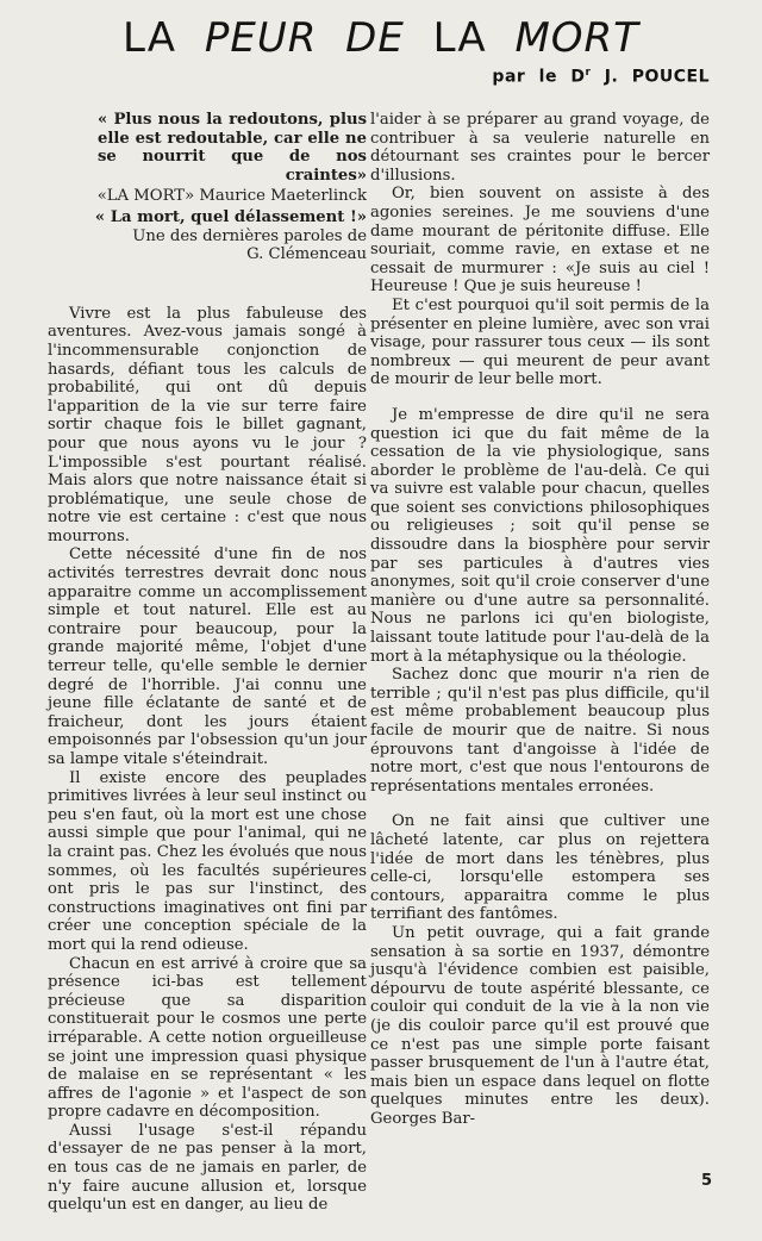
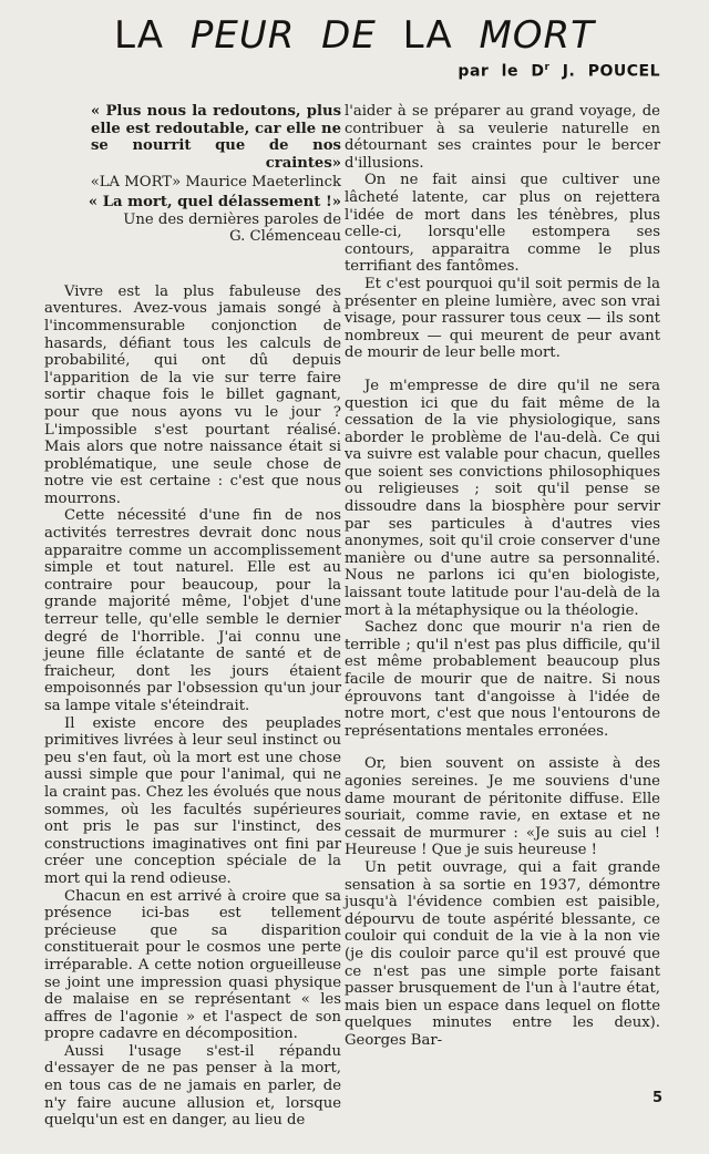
  LA PEUR DE LA MORT
  par le Dr J. POUCEL
  « Plus nous la redoutons, plus elle est redoutable, car elle ne se nourrit que de nos craintes»
  «LA MORT» Maurice Maeterlinck
  « La mort, quel délassement !»
  Une des dernières paroles de
  G. Clémenceau
  Vivre est la plus fabuleuse des aventures. Avez-vous jamais songé à l'incommensurable conjonction de hasards, défiant tous les calculs de probabilité, qui ont dû depuis l'apparition de la vie sur terre faire sortir chaque fois le billet gagnant, pour que nous ayons vu le jour ? L'impossible s'est pourtant réalisé. Mais alors que notre naissance était si problématique, une seule chose de notre vie est certaine : c'est que nous mourrons.
  Cette nécessité d'une fin de nos activités terrestres devrait donc nous apparaitre comme un accomplissement simple et tout naturel. Elle est au contraire pour beaucoup, pour la grande majorité même, l'objet d'une terreur telle, qu'elle semble le dernier degré de l'horrible. J'ai connu une jeune fille éclatante de santé et de fraicheur, dont les jours étaient empoisonnés par l'obsession qu'un jour sa lampe vitale s'éteindrait.
  Il existe encore des peuplades primitives livrées à leur seul instinct ou peu s'en faut, où la mort est une chose aussi simple que pour l'animal, qui ne la craint pas. Chez les évolués que nous sommes, où les facultés supérieures ont pris le pas sur l'instinct, des constructions imaginatives ont fini par créer une conception spéciale de la mort qui la rend odieuse.
  Chacun en est arrivé à croire que sa présence ici-bas est tellement précieuse que sa disparition constituerait pour le cosmos une perte irréparable. A cette notion orgueilleuse se joint une impression quasi physique de malaise en se représentant « les affres de l'agonie » et l'aspect de son propre cadavre en décomposition.
  Aussi l'usage s'est-il répandu d'essayer de ne pas penser à la mort, en tous cas de ne jamais en parler, de n'y faire aucune allusion et, lorsque quelqu'un est en danger, au lieu de
  l'aider à se préparer au grand voyage, de contribuer à sa veulerie naturelle en détournant ses craintes pour le bercer d'illusions.
- Or, bien souvent on assiste à des agonies sereines. Je me souviens d'une dame mourant de péritonite diffuse. Elle souriait, comme ravie, en extase et ne cessait de murmurer : «Je suis au ciel ! Heureuse ! Que je suis heureuse !
+ On ne fait ainsi que cultiver une lâcheté latente, car plus on rejettera l'idée de mort dans les ténèbres, plus celle-ci, lorsqu'elle estompera ses contours, apparaitra comme le plus terrifiant des fantômes.
  Et c'est pourquoi qu'il soit permis de la présenter en pleine lumière, avec son vrai visage, pour rassurer tous ceux — ils sont nombreux — qui meurent de peur avant de mourir de leur belle mort.
  Je m'empresse de dire qu'il ne sera question ici que du fait même de la cessation de la vie physiologique, sans aborder le problème de l'au-delà. Ce qui va suivre est valable pour chacun, quelles que soient ses convictions philosophiques ou religieuses ; soit qu'il pense se dissoudre dans la biosphère pour servir par ses particules à d'autres vies anonymes, soit qu'il croie conserver d'une manière ou d'une autre sa personnalité. Nous ne parlons ici qu'en biologiste, laissant toute latitude pour l'au-delà de la mort à la métaphysique ou la théologie.
  Sachez donc que mourir n'a rien de terrible ; qu'il n'est pas plus difficile, qu'il est même probablement beaucoup plus facile de mourir que de naitre. Si nous éprouvons tant d'angoisse à l'idée de notre mort, c'est que nous l'entourons de représentations mentales erronées.
- On ne fait ainsi que cultiver une lâcheté latente, car plus on rejettera l'idée de mort dans les ténèbres, plus celle-ci, lorsqu'elle estompera ses contours, apparaitra comme le plus terrifiant des fantômes.
+ Or, bien souvent on assiste à des agonies sereines. Je me souviens d'une dame mourant de péritonite diffuse. Elle souriait, comme ravie, en extase et ne cessait de murmurer : «Je suis au ciel ! Heureuse ! Que je suis heureuse !
  Un petit ouvrage, qui a fait grande sensation à sa sortie en 1937, démontre jusqu'à l'évidence combien est paisible, dépourvu de toute aspérité blessante, ce couloir qui conduit de la vie à la non vie (je dis couloir parce qu'il est prouvé que ce n'est pas une simple porte faisant passer brusquement de l'un à l'autre état, mais bien un espace dans lequel on flotte quelques minutes entre les deux). Georges Bar-
  5
